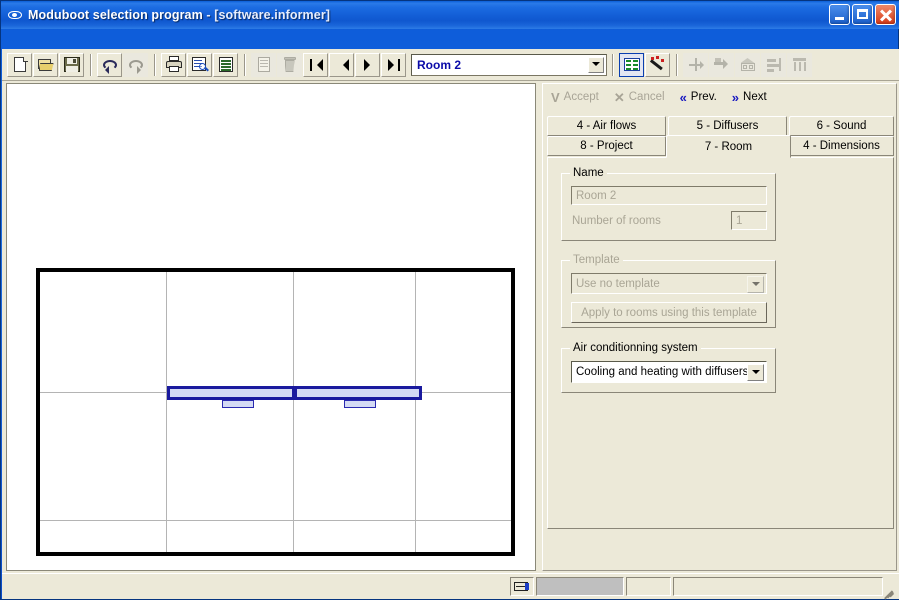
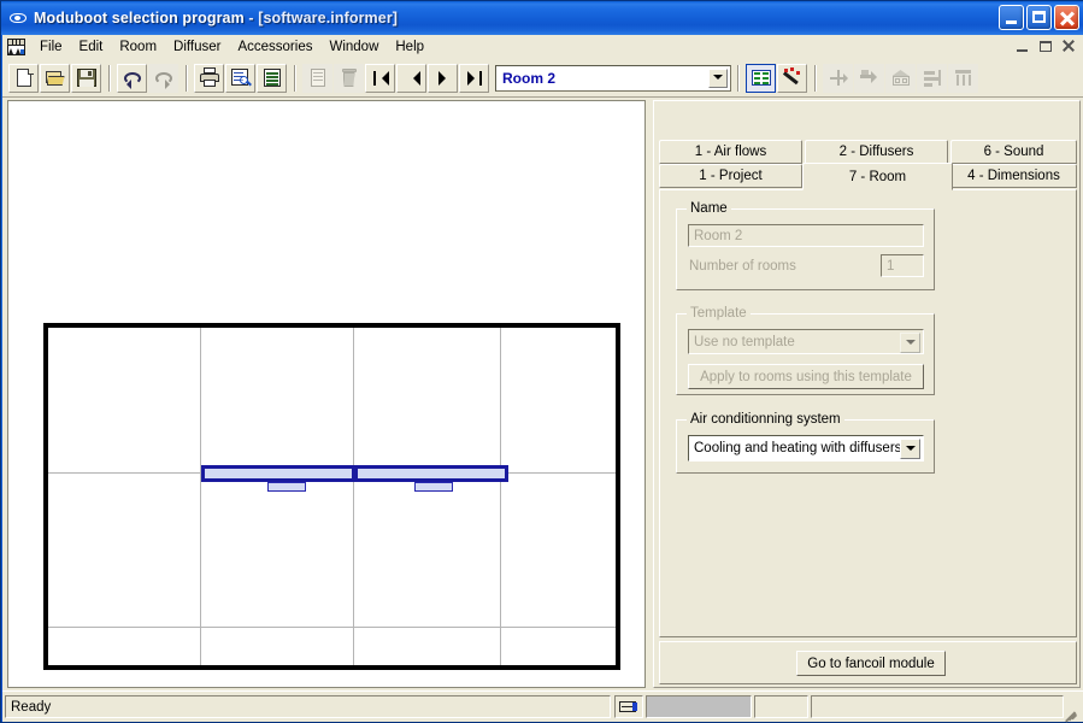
  Moduboot selection program - [software.informer]
+ File
+ Edit
+ Room
+ Diffuser
+ Accessories
+ Window
+ Help
  Room 2
- V
- Accept
- ✕
- Cancel
- «
- Prev.
- »
- Next
- 4 - Air flows
+ 1 - Air flows
- 5 - Diffusers
+ 2 - Diffusers
  6 - Sound
- 8 - Project
+ 1 - Project
  7 - Room
  4 - Dimensions
  Name
  Room 2
  Number of rooms
  1
  Template
  Use no template
  Apply to rooms using this template
  Air conditionning system
  Cooling and heating with diffusers
+ Go to fancoil module
+ Ready
